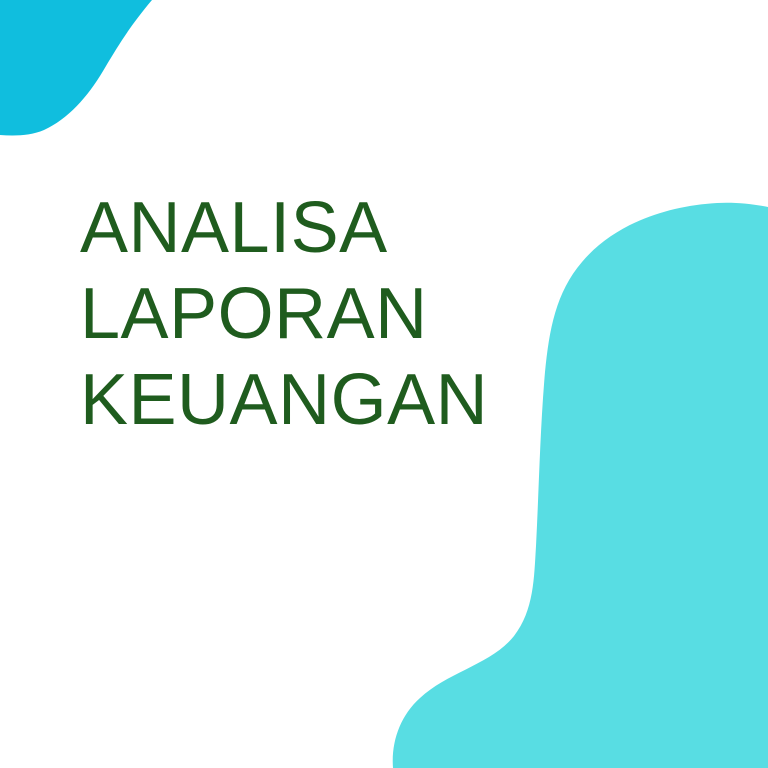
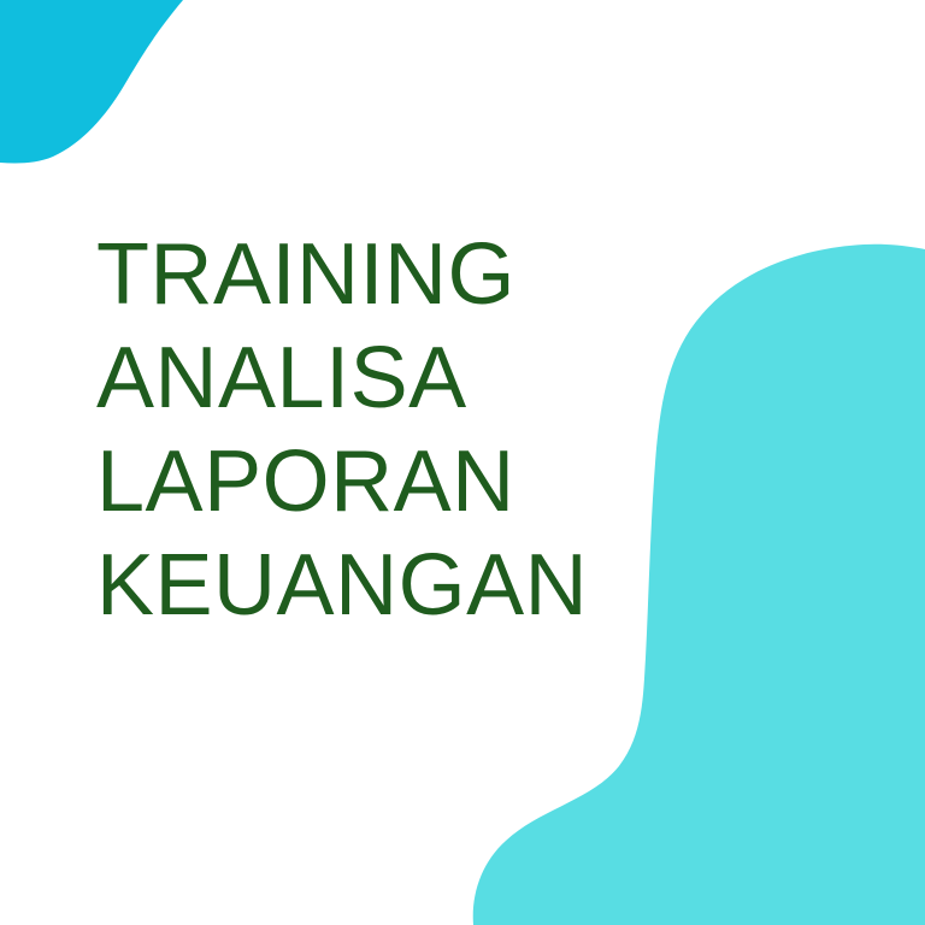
+ TRAINING
  ANALISA
  LAPORAN
  KEUANGAN
